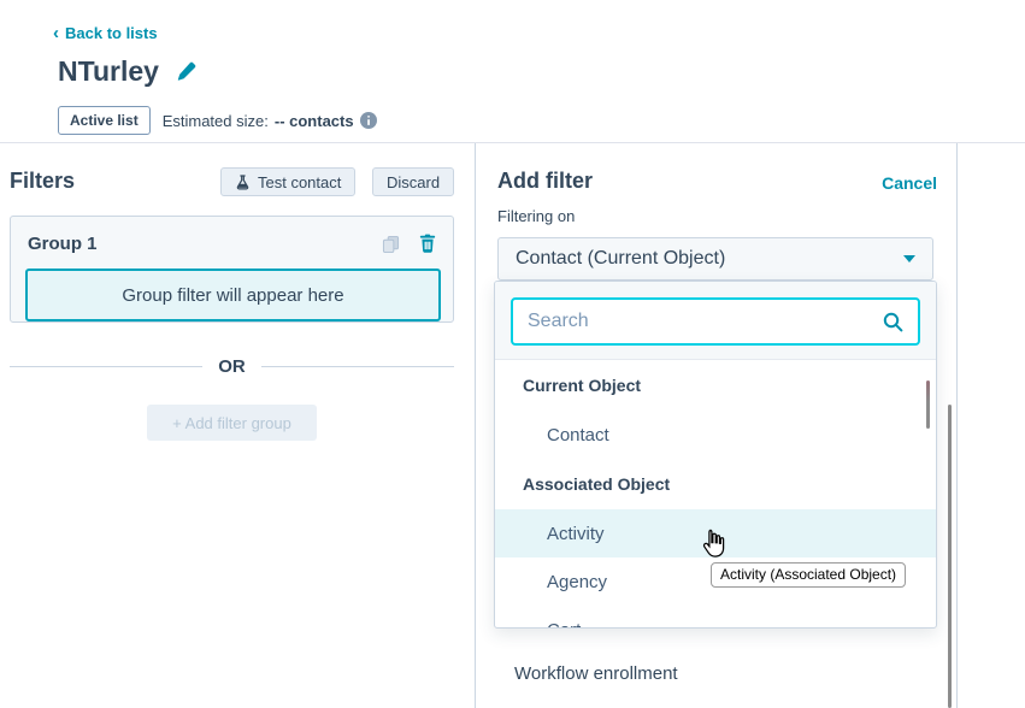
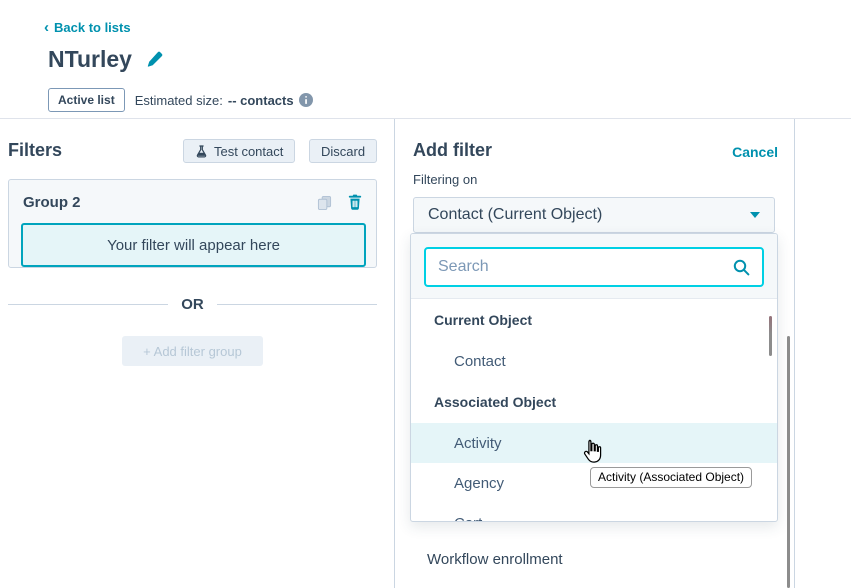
  ‹
  Back to lists
  NTurley
  Active list
  Estimated size:
  -- contacts
  Filters
  Test contact
  Discard
- Group 1
+ Group 2
- Group filter will appear here
+ Your filter will appear here
  OR
  + Add filter group
  Add filter
  Cancel
  Filtering on
  Contact (Current Object)
  Search
  Current Object
  Contact
  Associated Object
  Activity
  Agency
  Activity (Associated Object)
  Workflow enrollment
